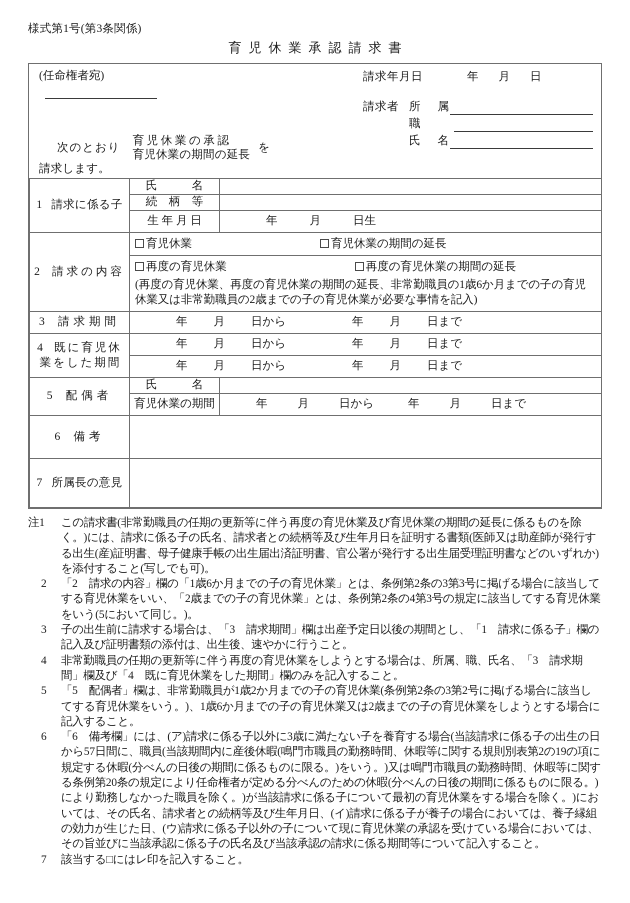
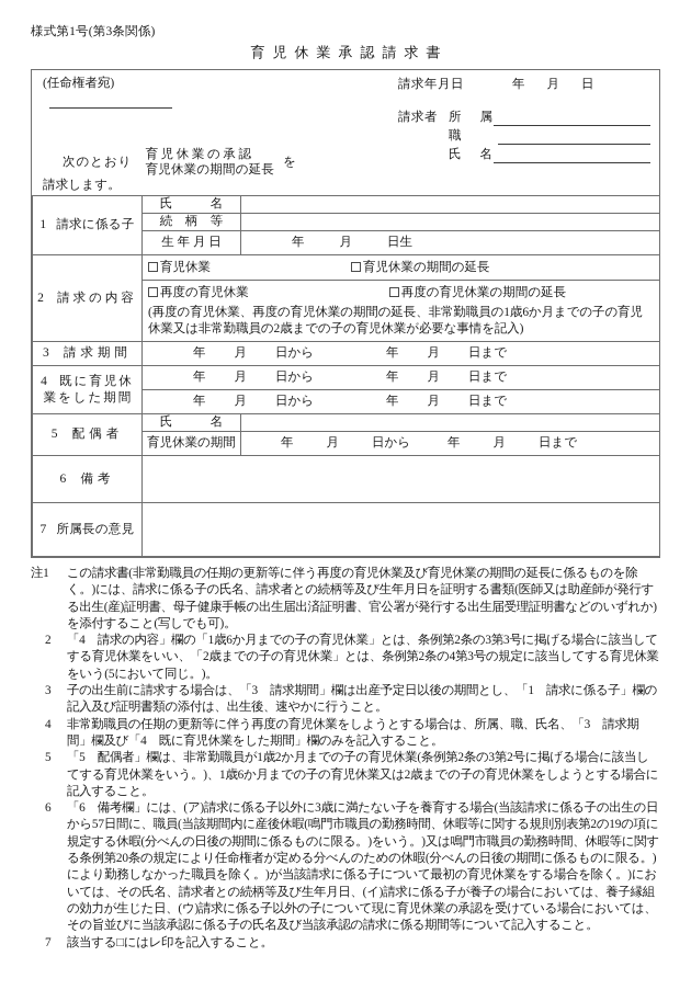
  様式第1号(第3条関係)
  育児休業承認請求書
  (任命権者宛)
  請求年月日
  年月日
  請求者
  所 属
  職
  氏 名
  次のとおり
  育児休業の承認
  育児休業の期間の延長
  を
  請求します。
  1 請求に係る子	氏 名
  続 柄 等
  生 年 月 日	年 月 日生
  2 請求の内容	育児休業 育児休業の期間の延長
  再度の育児休業 再度の育児休業の期間の延長 (再度の育児休業、再度の育児休業の期間の延長、非常勤職員の1歳6か月までの子の育児休業又は非常勤職員の2歳までの子の育児休業が必要な事情を記入)
  3 請求期間	年 月 日から 年 月 日まで
  4 既に育児休 業をした期間	年 月 日から 年 月 日まで
  年 月 日から 年 月 日まで
  5 配偶者	氏 名
  育児休業の期間	年 月 日から 年 月 日まで
  6 備考
  7 所属長の意見
  注1
  この請求書(非常勤職員の任期の更新等に伴う再度の育児休業及び育児休業の期間の延長に係るものを除く。)には、請求に係る子の氏名、請求者との続柄等及び生年月日を証明する書類(医師又は助産師が発行する出生(産)証明書、母子健康手帳の出生届出済証明書、官公署が発行する出生届受理証明書などのいずれか)を添付すること(写しでも可)。
  2
- 「2 請求の内容」欄の「1歳6か月までの子の育児休業」とは、条例第2条の3第3号に掲げる場合に該当してする育児休業をいい、「2歳までの子の育児休業」とは、条例第2条の4第3号の規定に該当してする育児休業をいう(5において同じ。)。
+ 「4 請求の内容」欄の「1歳6か月までの子の育児休業」とは、条例第2条の3第3号に掲げる場合に該当してする育児休業をいい、「2歳までの子の育児休業」とは、条例第2条の4第3号の規定に該当してする育児休業をいう(5において同じ。)。
  3
  子の出生前に請求する場合は、「3 請求期間」欄は出産予定日以後の期間とし、「1 請求に係る子」欄の記入及び証明書類の添付は、出生後、速やかに行うこと。
  4
  非常勤職員の任期の更新等に伴う再度の育児休業をしようとする場合は、所属、職、氏名、「3 請求期間」欄及び「4 既に育児休業をした期間」欄のみを記入すること。
  5
  「5 配偶者」欄は、非常勤職員が1歳2か月までの子の育児休業(条例第2条の3第2号に掲げる場合に該当してする育児休業をいう。)、1歳6か月までの子の育児休業又は2歳までの子の育児休業をしようとする場合に記入すること。
  6
  「6 備考欄」には、(ア)請求に係る子以外に3歳に満たない子を養育する場合(当該請求に係る子の出生の日から57日間に、職員(当該期間内に産後休暇(鳴門市職員の勤務時間、休暇等に関する規則別表第2の19の項に規定する休暇(分べんの日後の期間に係るものに限る。)をいう。)又は鳴門市職員の勤務時間、休暇等に関する条例第20条の規定により任命権者が定める分べんのための休暇(分べんの日後の期間に係るものに限る。)により勤務しなかった職員を除く。)が当該請求に係る子について最初の育児休業をする場合を除く。)においては、その氏名、請求者との続柄等及び生年月日、(イ)請求に係る子が養子の場合においては、養子縁組の効力が生じた日、(ウ)請求に係る子以外の子について現に育児休業の承認を受けている場合においては、その旨並びに当該承認に係る子の氏名及び当該承認の請求に係る期間等について記入すること。
  7
  該当する□にはレ印を記入すること。
